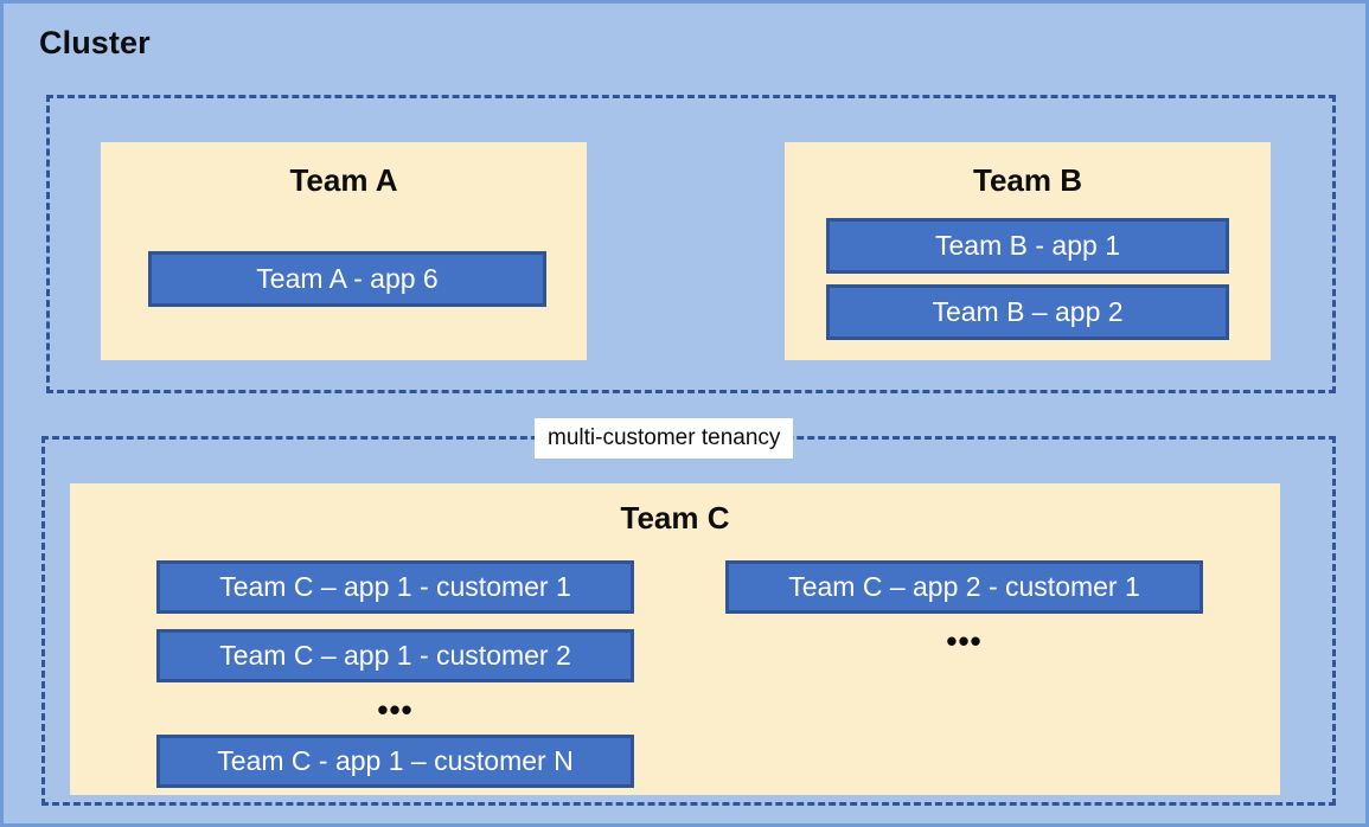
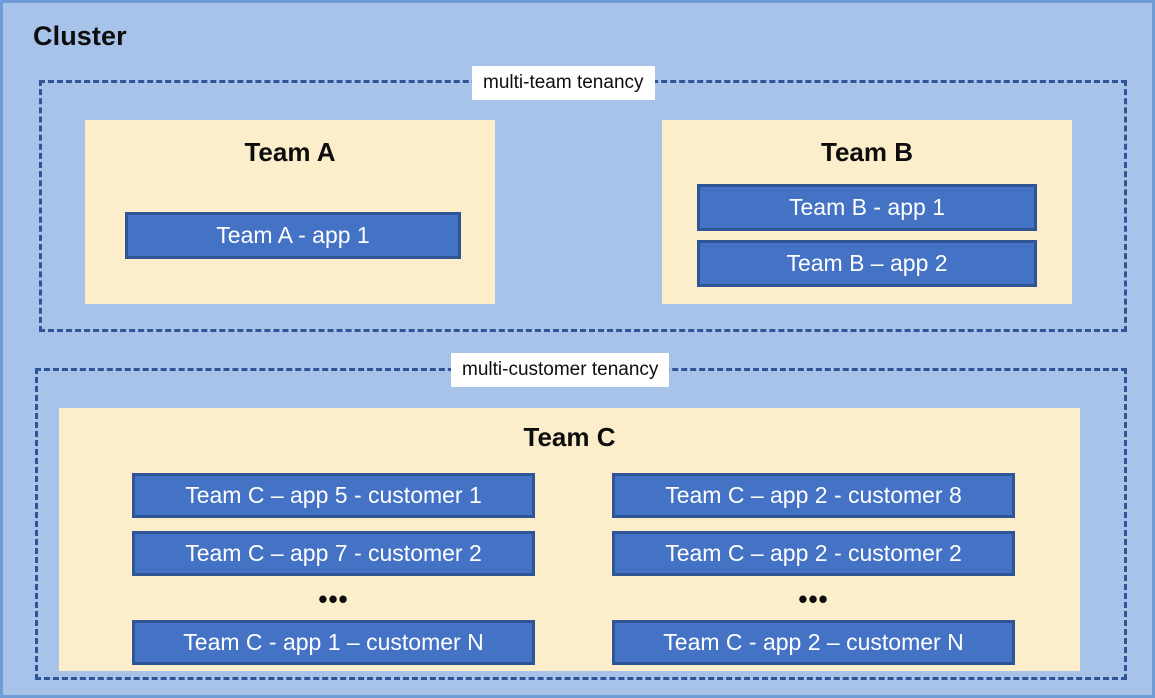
  Cluster
+ multi-team tenancy
  Team A
- Team A - app 6
+ Team A - app 1
  Team B
  Team B - app 1
  Team B – app 2
  multi-customer tenancy
  Team C
- Team C – app 1 - customer 1
+ Team C – app 5 - customer 1
- Team C – app 1 - customer 2
+ Team C – app 7 - customer 2
  •••
  Team C - app 1 – customer N
- Team C – app 2 - customer 1
+ Team C – app 2 - customer 8
+ Team C – app 2 - customer 2
  •••
+ Team C - app 2 – customer N
